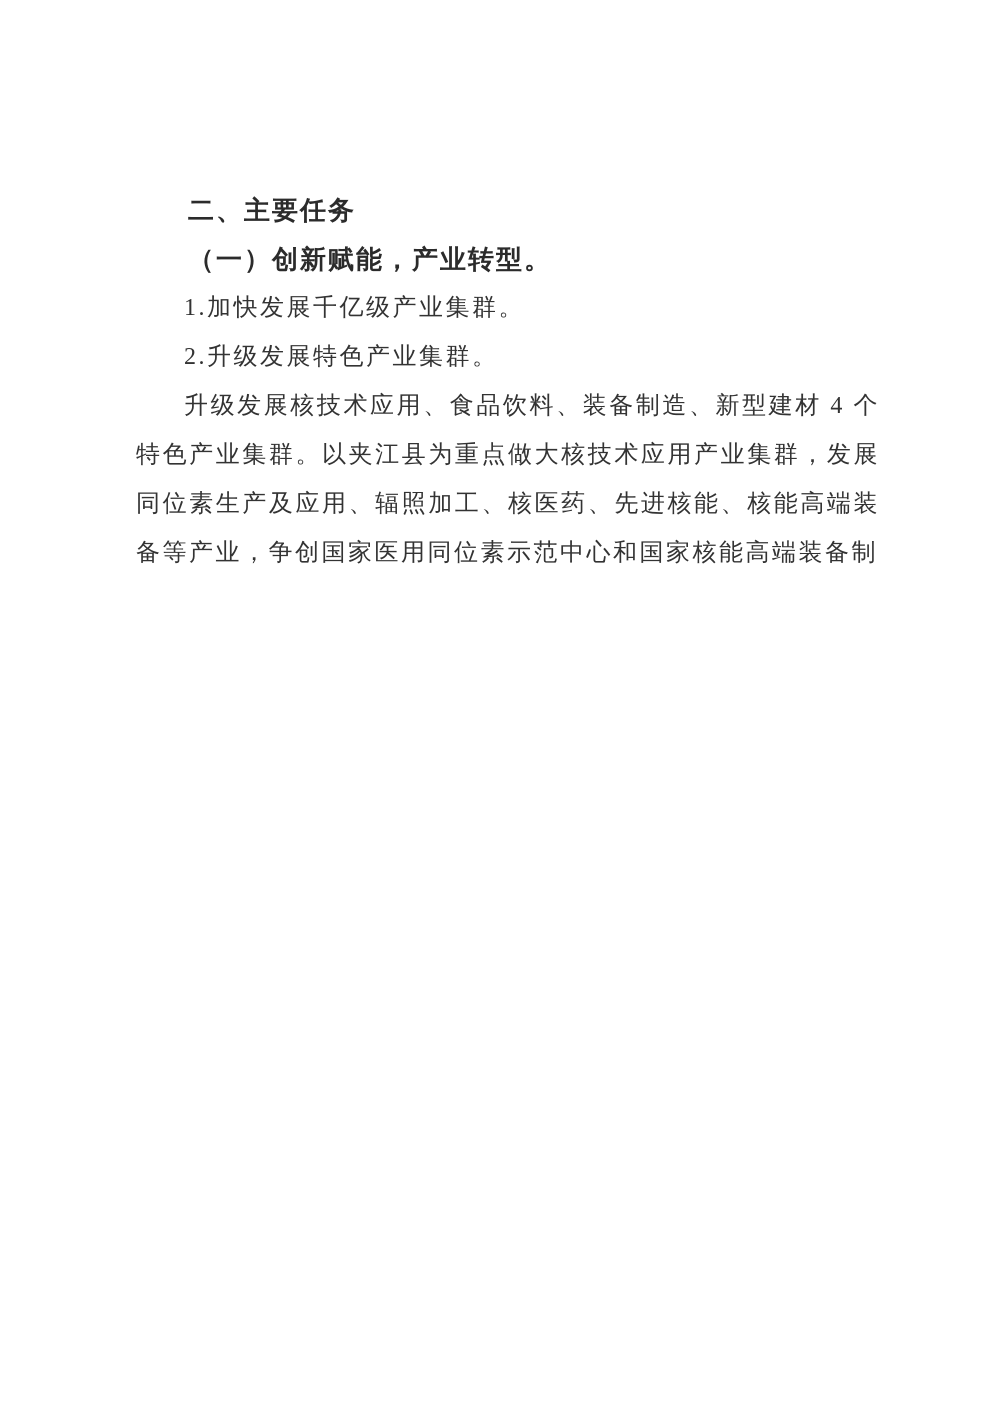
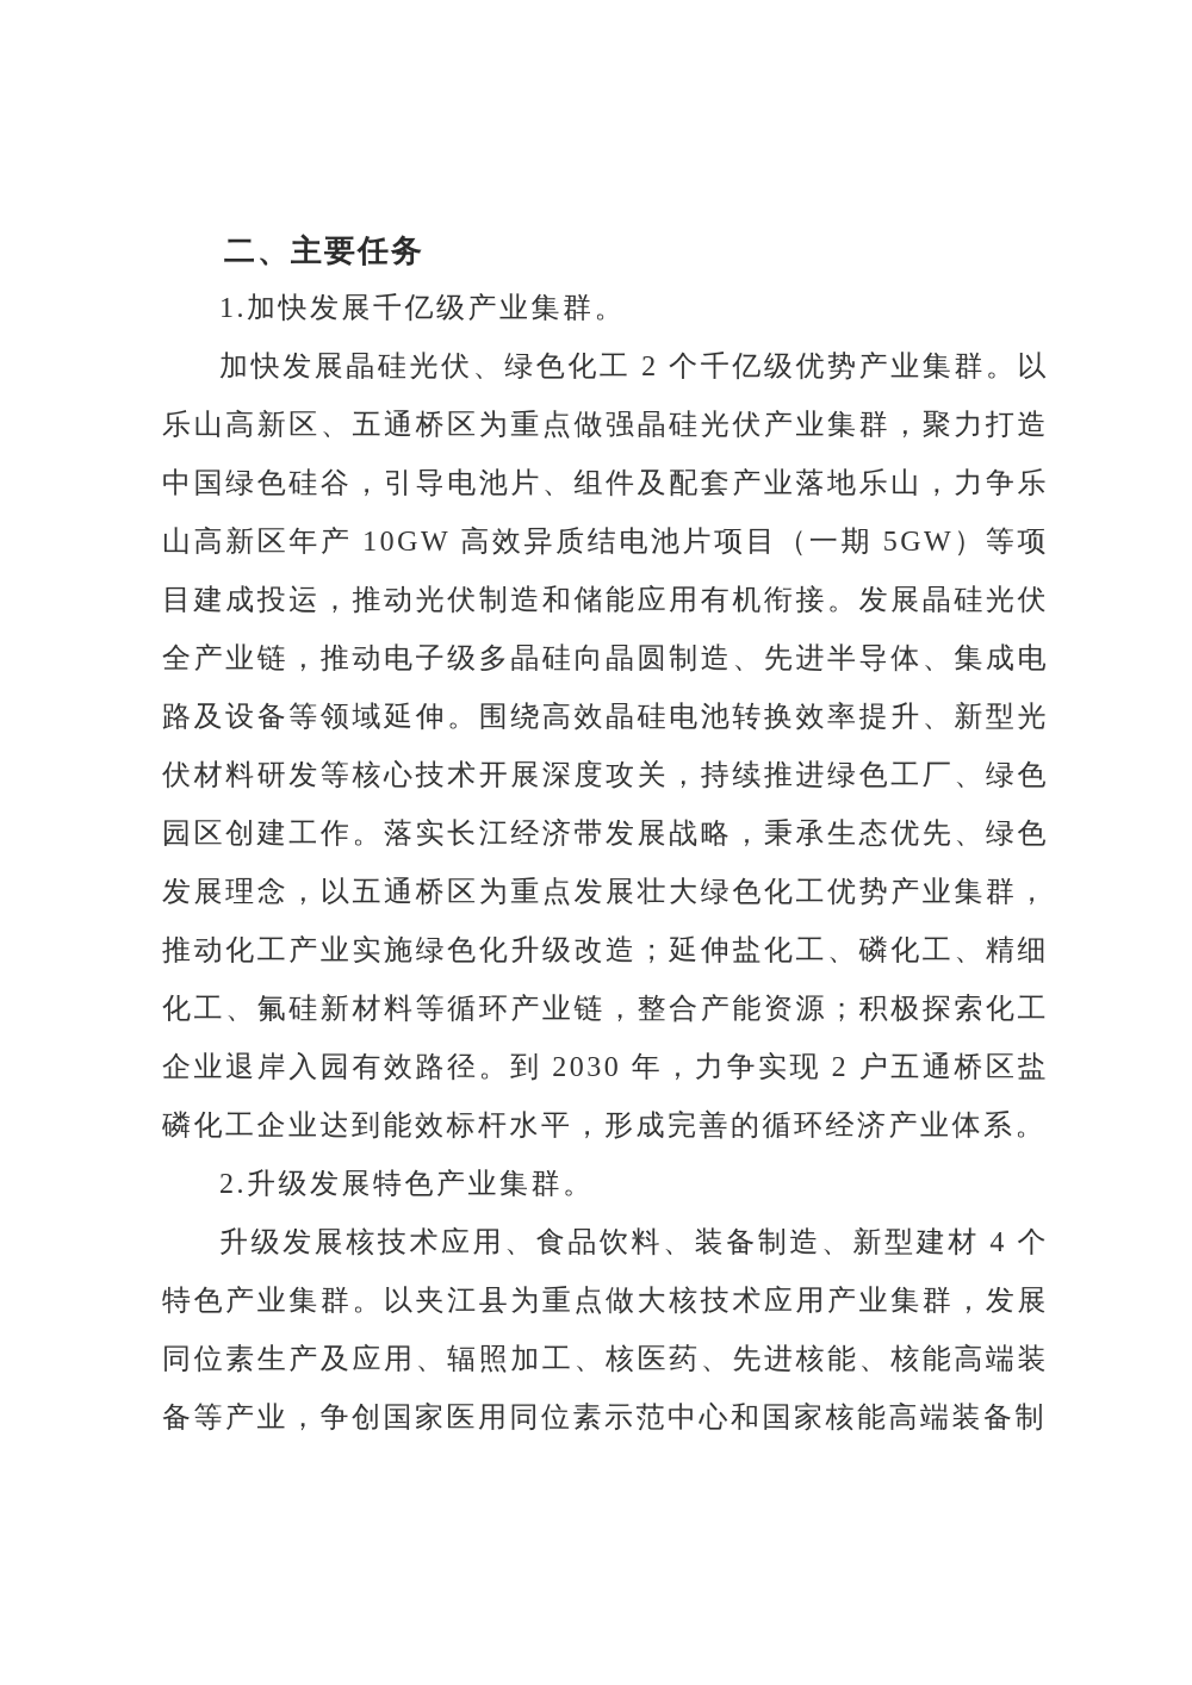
  二、主要任务
- （一）创新赋能，产业转型。
  1.加快发展千亿级产业集群。
+ 加快发展晶硅光伏、绿色化工 2 个千亿级优势产业集群。以乐山高新区、五通桥区为重点做强晶硅光伏产业集群，聚力打造中国绿色硅谷，引导电池片、组件及配套产业落地乐山，力争乐山高新区年产 10GW 高效异质结电池片项目（一期 5GW）等项目建成投运，推动光伏制造和储能应用有机衔接。发展晶硅光伏全产业链，推动电子级多晶硅向晶圆制造、先进半导体、集成电路及设备等领域延伸。围绕高效晶硅电池转换效率提升、新型光伏材料研发等核心技术开展深度攻关，持续推进绿色工厂、绿色园区创建工作。落实长江经济带发展战略，秉承生态优先、绿色发展理念，以五通桥区为重点发展壮大绿色化工优势产业集群，推动化工产业实施绿色化升级改造；延伸盐化工、磷化工、精细化工、氟硅新材料等循环产业链，整合产能资源；积极探索化工企业退岸入园有效路径。到 2030 年，力争实现 2 户五通桥区盐磷化工企业达到能效标杆水平，形成完善的循环经济产业体系。
  2.升级发展特色产业集群。
  升级发展核技术应用、食品饮料、装备制造、新型建材 4 个特色产业集群。以夹江县为重点做大核技术应用产业集群，发展同位素生产及应用、辐照加工、核医药、先进核能、核能高端装备等产业，争创国家医用同位素示范中心和国家核能高端装备制
